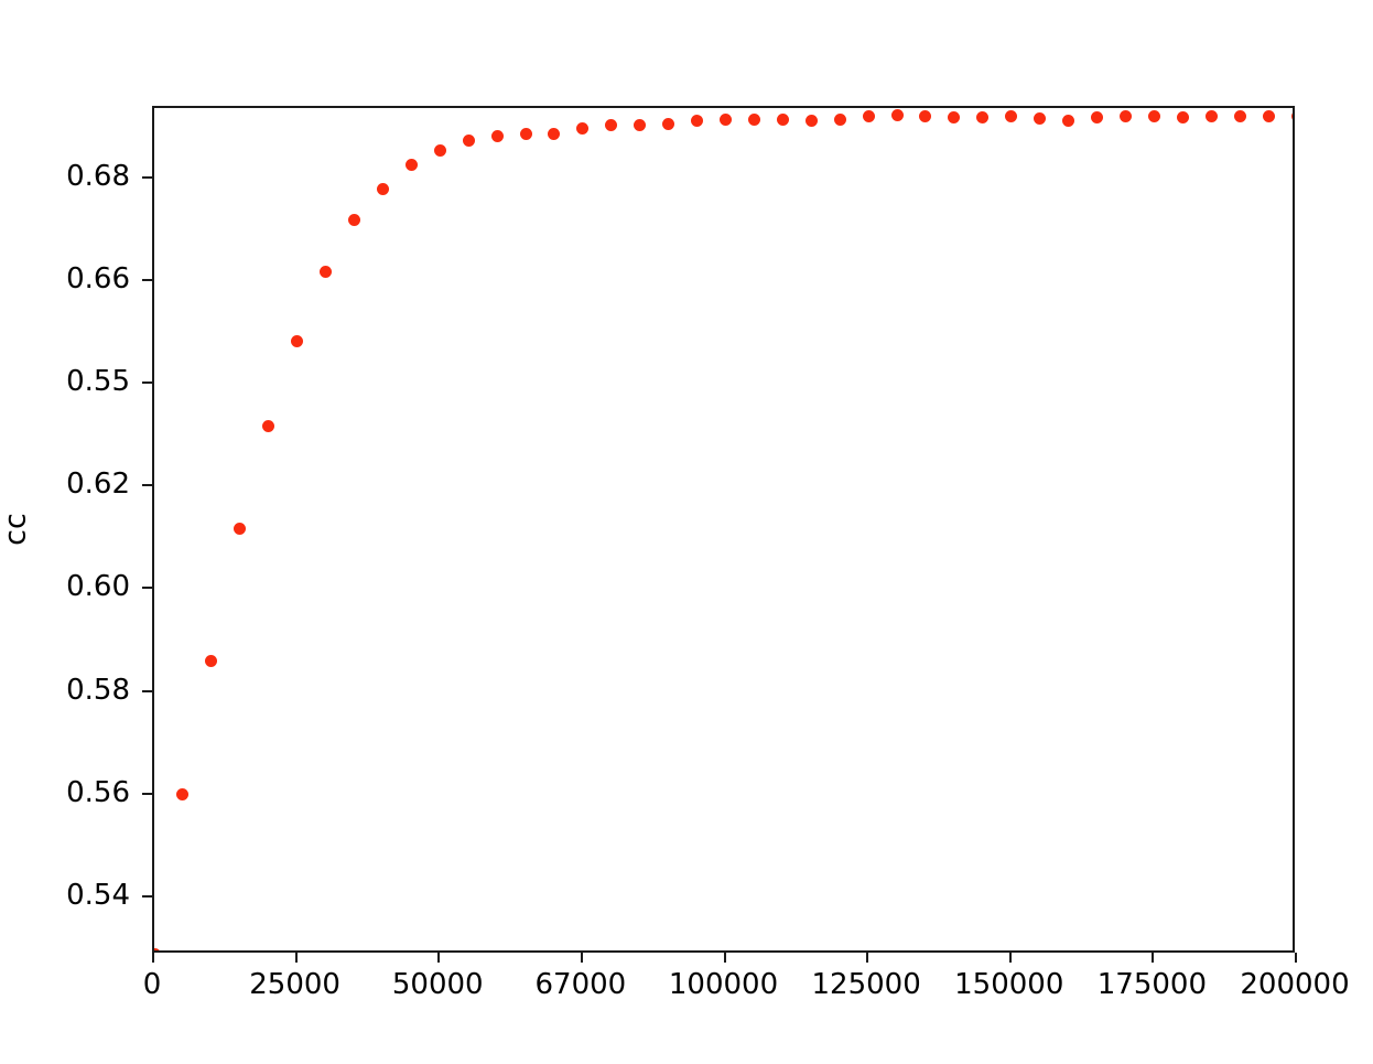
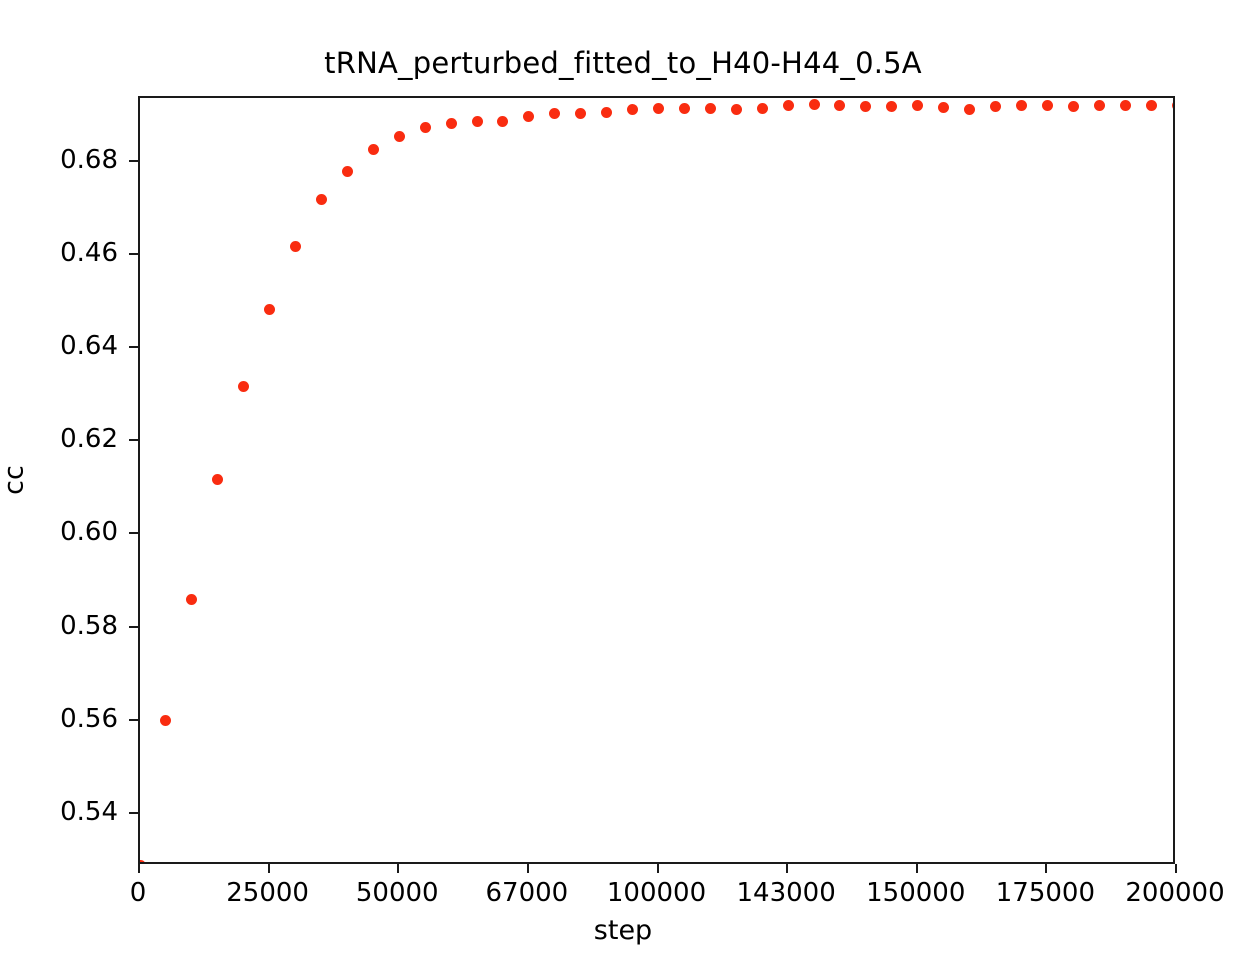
+ tRNA_perturbed_fitted_to_H40-H44_0.5A
  0.54
  0.56
  0.58
  0.60
  0.62
- 0.55
+ 0.64
- 0.66
+ 0.46
  0.68
  0
  25000
  50000
  67000
  100000
- 125000
+ 143000
  150000
  175000
  200000
+ step
